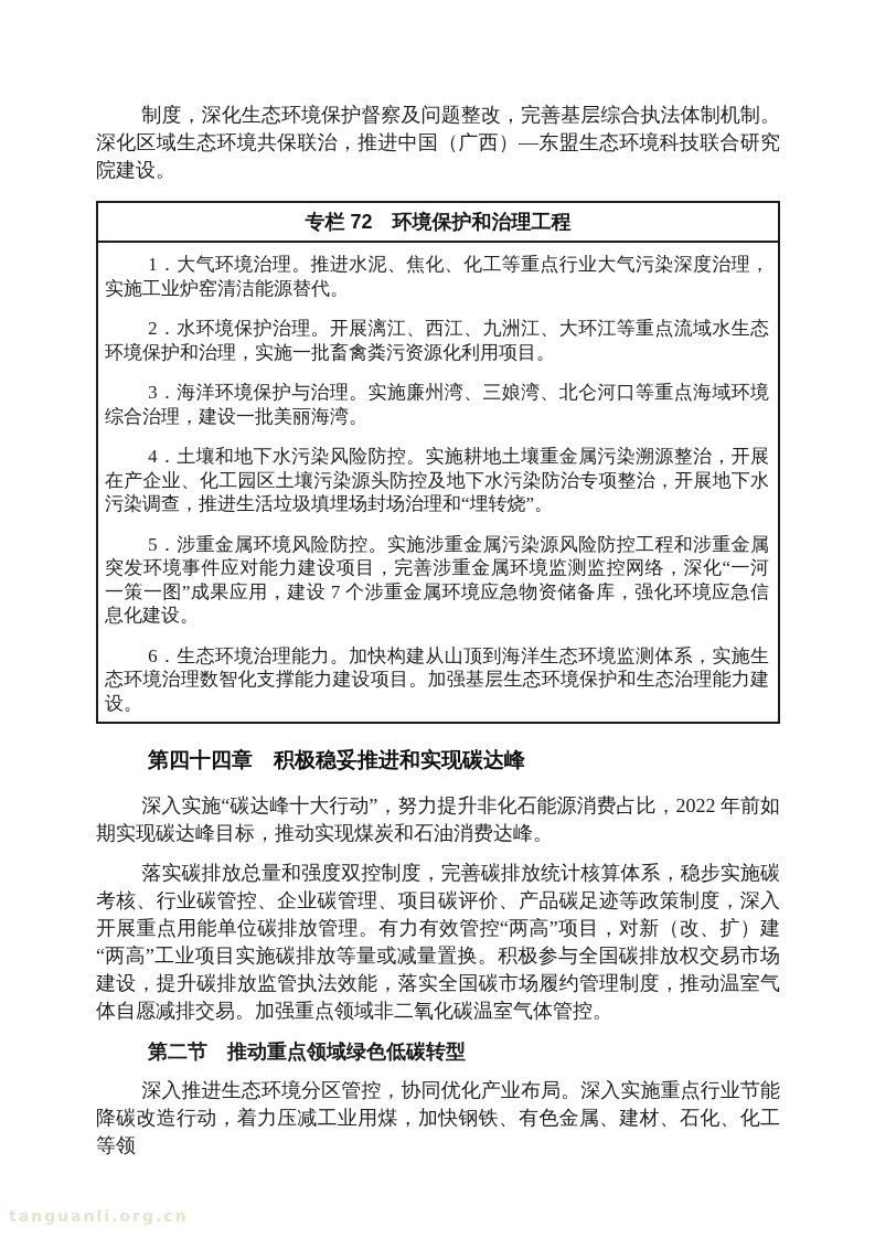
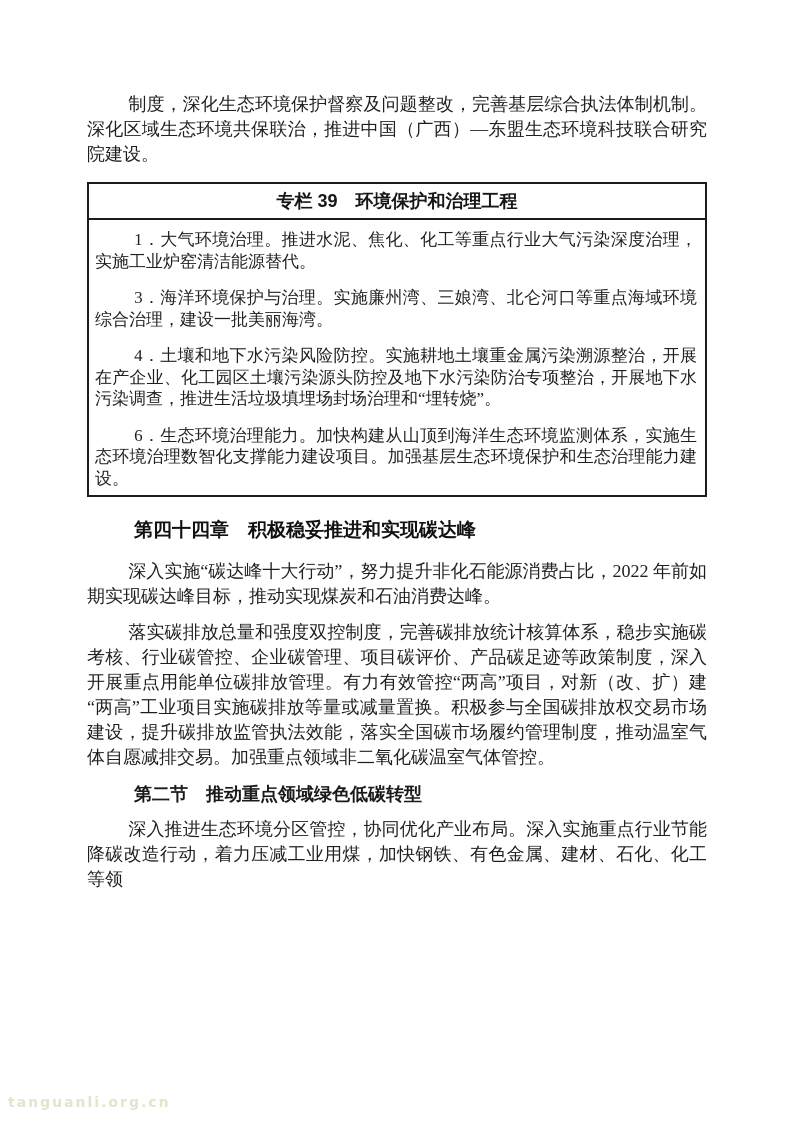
  制度，深化生态环境保护督察及问题整改，完善基层综合执法体制机制。深化区域生态环境共保联治，推进中国（广西）—东盟生态环境科技联合研究院建设。
- 专栏 72 环境保护和治理工程
+ 专栏 39 环境保护和治理工程
  1．大气环境治理。推进水泥、焦化、化工等重点行业大气污染深度治理，实施工业炉窑清洁能源替代。
- 2．水环境保护治理。开展漓江、西江、九洲江、大环江等重点流域水生态环境保护和治理，实施一批畜禽粪污资源化利用项目。
  3．海洋环境保护与治理。实施廉州湾、三娘湾、北仑河口等重点海域环境综合治理，建设一批美丽海湾。
  4．土壤和地下水污染风险防控。实施耕地土壤重金属污染溯源整治，开展在产企业、化工园区土壤污染源头防控及地下水污染防治专项整治，开展地下水污染调查，推进生活垃圾填埋场封场治理和“埋转烧”。
- 5．涉重金属环境风险防控。实施涉重金属污染源风险防控工程和涉重金属突发环境事件应对能力建设项目，完善涉重金属环境监测监控网络，深化“一河一策一图”成果应用，建设 7 个涉重金属环境应急物资储备库，强化环境应急信息化建设。
  6．生态环境治理能力。加快构建从山顶到海洋生态环境监测体系，实施生态环境治理数智化支撑能力建设项目。加强基层生态环境保护和生态治理能力建设。
  第四十四章 积极稳妥推进和实现碳达峰
  深入实施“碳达峰十大行动”，努力提升非化石能源消费占比，2022 年前如期实现碳达峰目标，推动实现煤炭和石油消费达峰。
  落实碳排放总量和强度双控制度，完善碳排放统计核算体系，稳步实施碳考核、行业碳管控、企业碳管理、项目碳评价、产品碳足迹等政策制度，深入开展重点用能单位碳排放管理。有力有效管控“两高”项目，对新（改、扩）建“两高”工业项目实施碳排放等量或减量置换。积极参与全国碳排放权交易市场建设，提升碳排放监管执法效能，落实全国碳市场履约管理制度，推动温室气体自愿减排交易。加强重点领域非二氧化碳温室气体管控。
  第二节 推动重点领域绿色低碳转型
  深入推进生态环境分区管控，协同优化产业布局。深入实施重点行业节能降碳改造行动，着力压减工业用煤，加快钢铁、有色金属、建材、石化、化工等领
  tanguanli.org.cn
